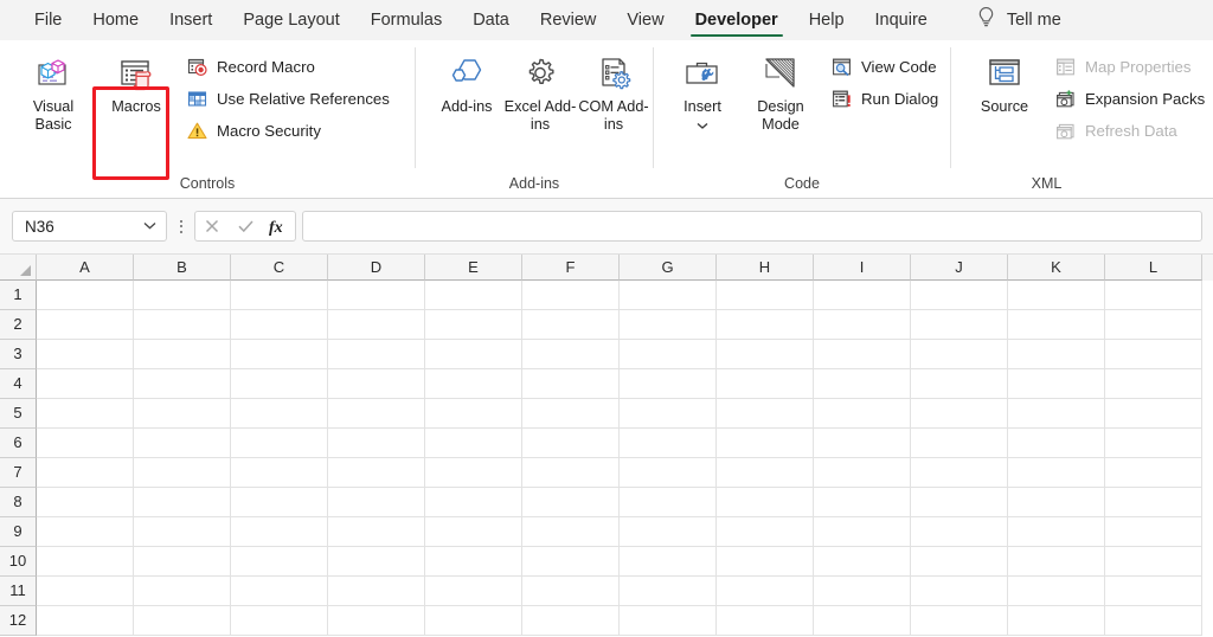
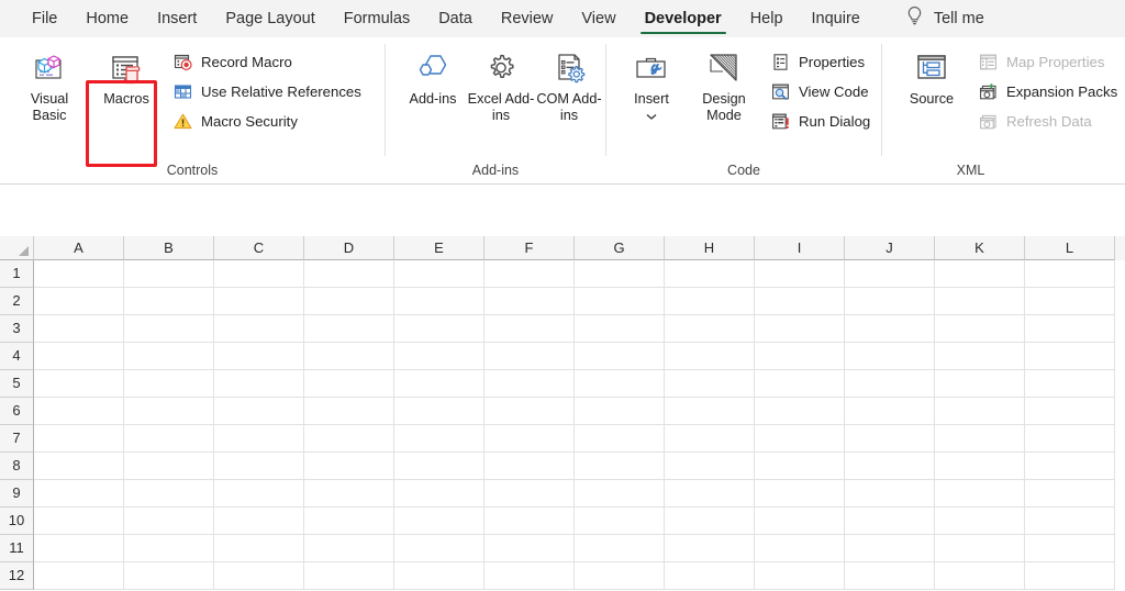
  File
  Home
  Insert
  Page Layout
  Formulas
  Data
  Review
  View
  Developer
  Help
  Inquire
  Tell me
  Visual Basic
  Macros
  Record Macro
  Use Relative References
  Macro Security
  Controls
  Add-ins
  Excel Add-ins
  COM Add-ins
  Add-ins
  Insert
  Design Mode
+ Properties
  View Code
  Run Dialog
  Code
  Source
  Map Properties
  Expansion Packs
  Refresh Data
  XML
- N36
- fx
  A
  B
  C
  D
  E
  F
  G
  H
  I
  J
  K
  L
  1
  2
  3
  4
  5
  6
  7
  8
  9
  10
  11
  12
